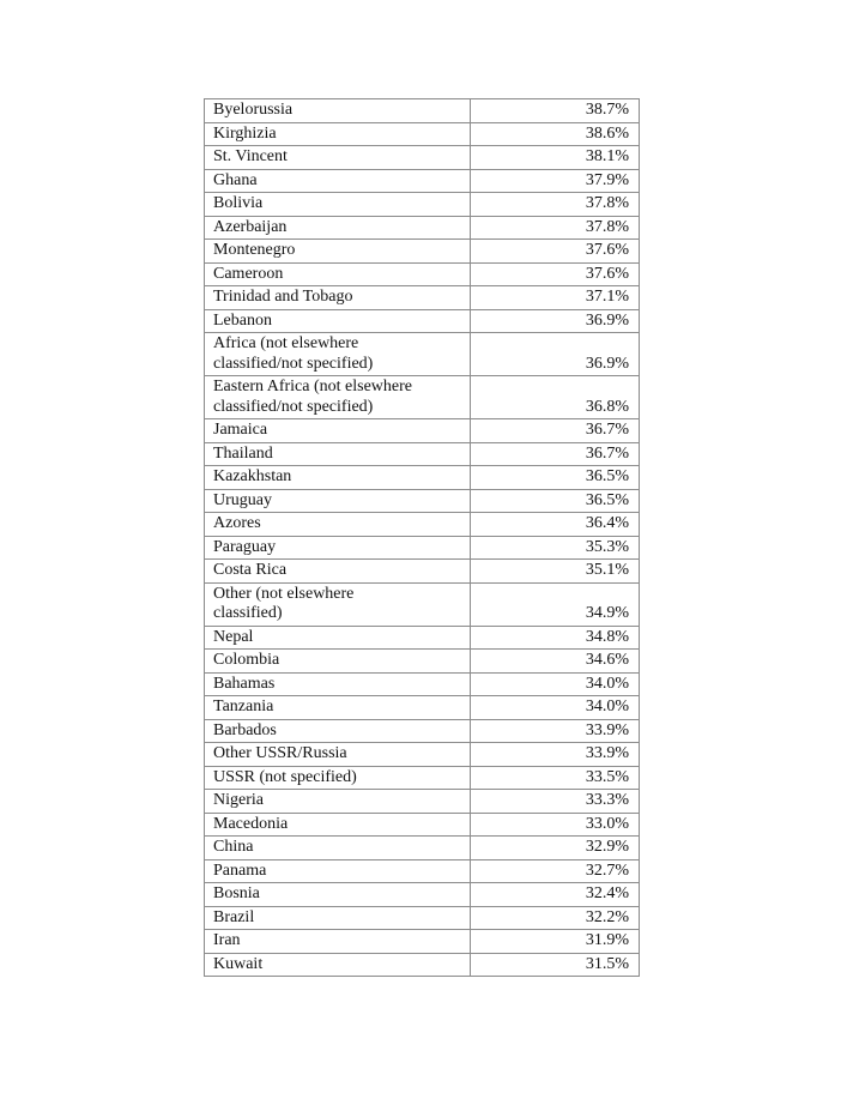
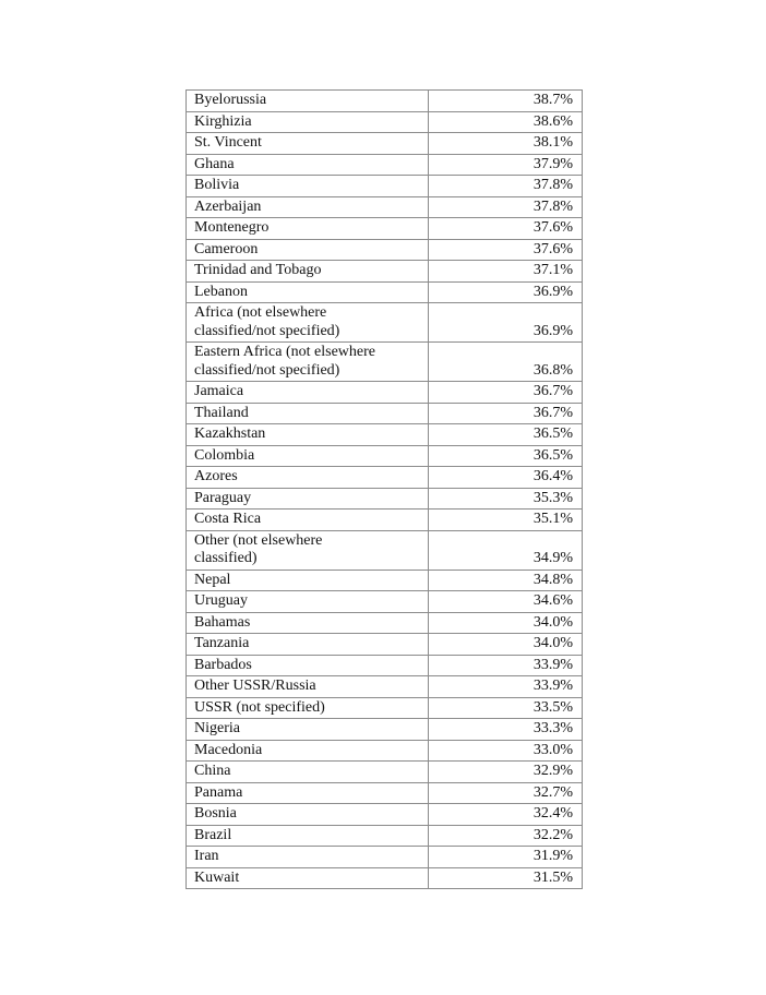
  Byelorussia	38.7%
  Kirghizia	38.6%
  St. Vincent	38.1%
  Ghana	37.9%
  Bolivia	37.8%
  Azerbaijan	37.8%
  Montenegro	37.6%
  Cameroon	37.6%
  Trinidad and Tobago	37.1%
  Lebanon	36.9%
  Africa (not elsewhere classified/not specified)	36.9%
  Eastern Africa (not elsewhere classified/not specified)	36.8%
  Jamaica	36.7%
  Thailand	36.7%
  Kazakhstan	36.5%
- Uruguay	36.5%
+ Colombia	36.5%
  Azores	36.4%
  Paraguay	35.3%
  Costa Rica	35.1%
  Other (not elsewhere classified)	34.9%
  Nepal	34.8%
- Colombia	34.6%
+ Uruguay	34.6%
  Bahamas	34.0%
  Tanzania	34.0%
  Barbados	33.9%
  Other USSR/Russia	33.9%
  USSR (not specified)	33.5%
  Nigeria	33.3%
  Macedonia	33.0%
  China	32.9%
  Panama	32.7%
  Bosnia	32.4%
  Brazil	32.2%
  Iran	31.9%
  Kuwait	31.5%
